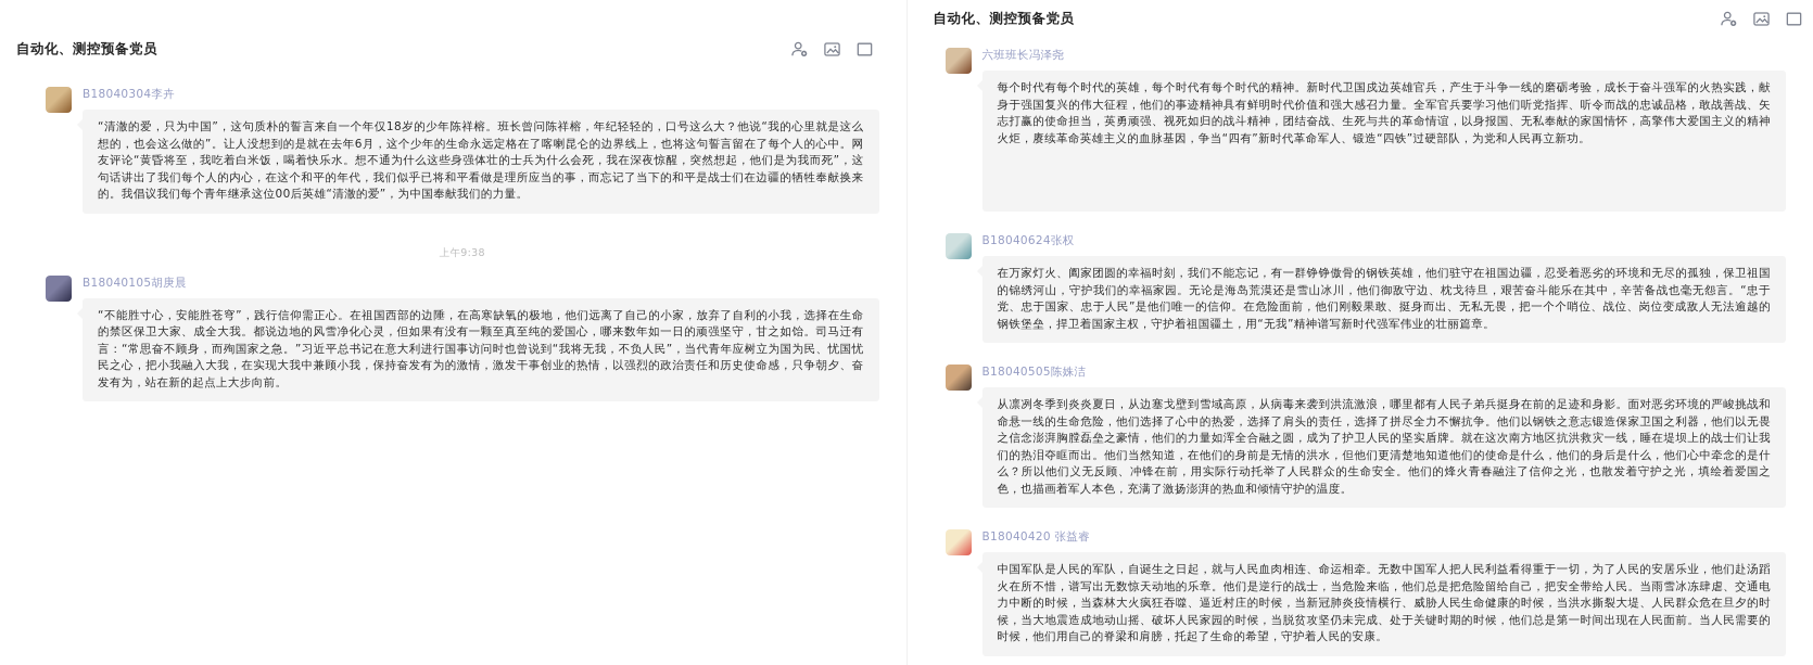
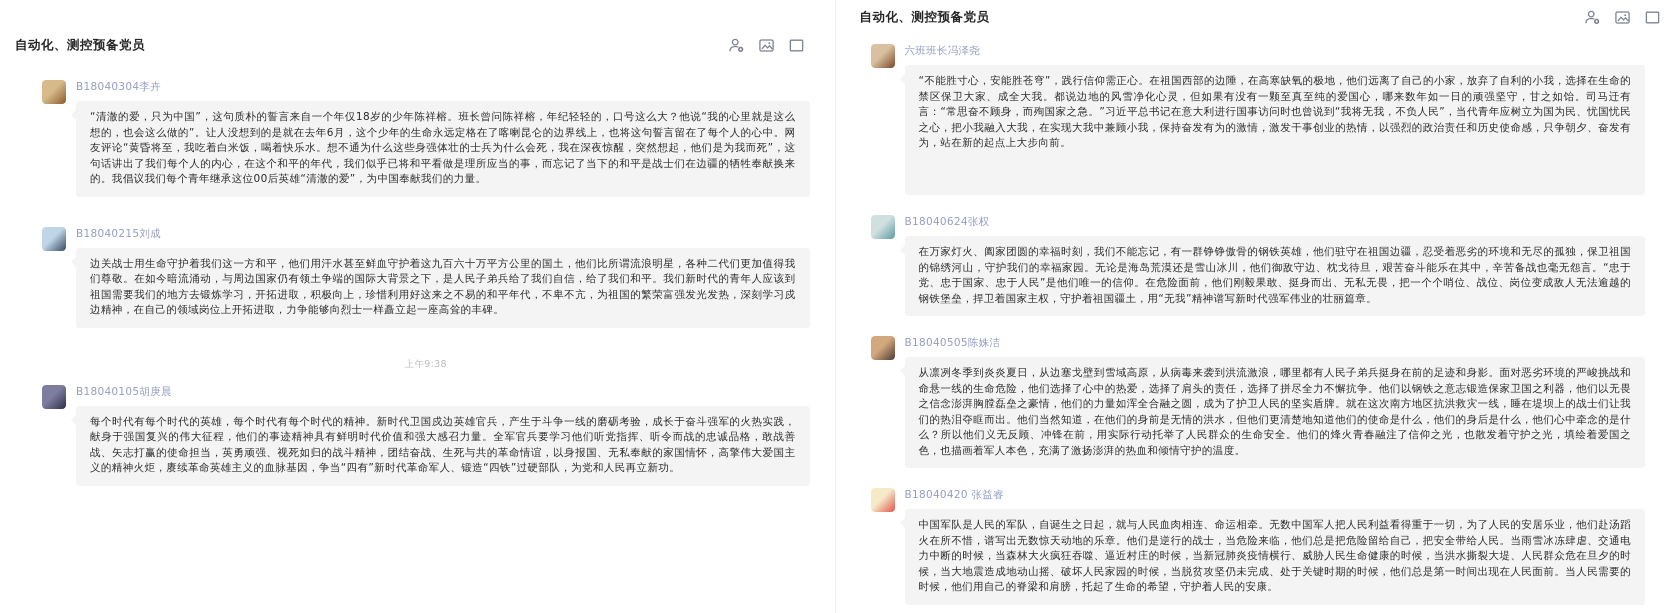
  自动化、测控预备党员
  B18040304李卉
  “清澈的爱，只为中国”，这句质朴的誓言来自一个年仅18岁的少年陈祥榕。班长曾问陈祥榕，年纪轻轻的，口号这么大？他说“我的心里就是这么想的，也会这么做的”。让人没想到的是就在去年6月，这个少年的生命永远定格在了喀喇昆仑的边界线上，也将这句誓言留在了每个人的心中。网友评论“黄昏将至，我吃着白米饭，喝着快乐水。想不通为什么这些身强体壮的士兵为什么会死，我在深夜惊醒，突然想起，他们是为我而死”，这句话讲出了我们每个人的内心，在这个和平的年代，我们似乎已将和平看做是理所应当的事，而忘记了当下的和平是战士们在边疆的牺牲奉献换来的。我倡议我们每个青年继承这位00后英雄“清澈的爱”，为中国奉献我们的力量。
+ B18040215刘成
+ 边关战士用生命守护着我们这一方和平，他们用汗水甚至鲜血守护着这九百六十万平方公里的国土，他们比所谓流浪明星，各种二代们更加值得我们尊敬。在如今暗流涌动，与周边国家仍有领土争端的国际大背景之下，是人民子弟兵给了我们自信，给了我们和平。我们新时代的青年人应该到祖国需要我们的地方去锻炼学习，开拓进取，积极向上，珍惜利用好这来之不易的和平年代，不卑不亢，为祖国的繁荣富强发光发热，深刻学习戍边精神，在自己的领域岗位上开拓进取，力争能够向烈士一样矗立起一座高耸的丰碑。
  上午9:38
  B18040105胡庚晨
- “不能胜寸心，安能胜苍穹”，践行信仰需正心。在祖国西部的边陲，在高寒缺氧的极地，他们远离了自己的小家，放弃了自利的小我，选择在生命的禁区保卫大家、成全大我。都说边地的风雪净化心灵，但如果有没有一颗至真至纯的爱国心，哪来数年如一日的顽强坚守，甘之如饴。司马迁有言：“常思奋不顾身，而殉国家之急。”习近平总书记在意大利进行国事访问时也曾说到“我将无我，不负人民”，当代青年应树立为国为民、忧国忧民之心，把小我融入大我，在实现大我中兼顾小我，保持奋发有为的激情，激发干事创业的热情，以强烈的政治责任和历史使命感，只争朝夕、奋发有为，站在新的起点上大步向前。
+ 每个时代有每个时代的英雄，每个时代有每个时代的精神。新时代卫国戍边英雄官兵，产生于斗争一线的磨砺考验，成长于奋斗强军的火热实践，献身于强国复兴的伟大征程，他们的事迹精神具有鲜明时代价值和强大感召力量。全军官兵要学习他们听党指挥、听令而战的忠诚品格，敢战善战、矢志打赢的使命担当，英勇顽强、视死如归的战斗精神，团结奋战、生死与共的革命情谊，以身报国、无私奉献的家国情怀，高擎伟大爱国主义的精神火炬，赓续革命英雄主义的血脉基因，争当“四有”新时代革命军人、锻造“四铁”过硬部队，为党和人民再立新功。
  自动化、测控预备党员
  六班班长冯泽尧
- 每个时代有每个时代的英雄，每个时代有每个时代的精神。新时代卫国戍边英雄官兵，产生于斗争一线的磨砺考验，成长于奋斗强军的火热实践，献身于强国复兴的伟大征程，他们的事迹精神具有鲜明时代价值和强大感召力量。全军官兵要学习他们听党指挥、听令而战的忠诚品格，敢战善战、矢志打赢的使命担当，英勇顽强、视死如归的战斗精神，团结奋战、生死与共的革命情谊，以身报国、无私奉献的家国情怀，高擎伟大爱国主义的精神火炬，赓续革命英雄主义的血脉基因，争当“四有”新时代革命军人、锻造“四铁”过硬部队，为党和人民再立新功。
+ “不能胜寸心，安能胜苍穹”，践行信仰需正心。在祖国西部的边陲，在高寒缺氧的极地，他们远离了自己的小家，放弃了自利的小我，选择在生命的禁区保卫大家、成全大我。都说边地的风雪净化心灵，但如果有没有一颗至真至纯的爱国心，哪来数年如一日的顽强坚守，甘之如饴。司马迁有言：“常思奋不顾身，而殉国家之急。”习近平总书记在意大利进行国事访问时也曾说到“我将无我，不负人民”，当代青年应树立为国为民、忧国忧民之心，把小我融入大我，在实现大我中兼顾小我，保持奋发有为的激情，激发干事创业的热情，以强烈的政治责任和历史使命感，只争朝夕、奋发有为，站在新的起点上大步向前。
  B18040624张权
  在万家灯火、阖家团圆的幸福时刻，我们不能忘记，有一群铮铮傲骨的钢铁英雄，他们驻守在祖国边疆，忍受着恶劣的环境和无尽的孤独，保卫祖国的锦绣河山，守护我们的幸福家园。无论是海岛荒漠还是雪山冰川，他们御敌守边、枕戈待旦，艰苦奋斗能乐在其中，辛苦备战也毫无怨言。“忠于党、忠于国家、忠于人民”是他们唯一的信仰。在危险面前，他们刚毅果敢、挺身而出、无私无畏，把一个个哨位、战位、岗位变成敌人无法逾越的钢铁堡垒，捍卫着国家主权，守护着祖国疆土，用“无我”精神谱写新时代强军伟业的壮丽篇章。
  B18040505陈姝洁
  从凛冽冬季到炎炎夏日，从边塞戈壁到雪域高原，从病毒来袭到洪流激浪，哪里都有人民子弟兵挺身在前的足迹和身影。面对恶劣环境的严峻挑战和命悬一线的生命危险，他们选择了心中的热爱，选择了肩头的责任，选择了拼尽全力不懈抗争。他们以钢铁之意志锻造保家卫国之利器，他们以无畏之信念澎湃胸膛磊垒之豪情，他们的力量如浑全合融之圆，成为了护卫人民的坚实盾牌。就在这次南方地区抗洪救灾一线，睡在堤坝上的战士们让我们的热泪夺眶而出。他们当然知道，在他们的身前是无情的洪水，但他们更清楚地知道他们的使命是什么，他们的身后是什么，他们心中牵念的是什么？所以他们义无反顾、冲锋在前，用实际行动托举了人民群众的生命安全。他们的烽火青春融注了信仰之光，也散发着守护之光，填绘着爱国之色，也描画着军人本色，充满了激扬澎湃的热血和倾情守护的温度。
  B18040420 张益睿
  中国军队是人民的军队，自诞生之日起，就与人民血肉相连、命运相牵。无数中国军人把人民利益看得重于一切，为了人民的安居乐业，他们赴汤蹈火在所不惜，谱写出无数惊天动地的乐章。他们是逆行的战士，当危险来临，他们总是把危险留给自己，把安全带给人民。当雨雪冰冻肆虐、交通电力中断的时候，当森林大火疯狂吞噬、逼近村庄的时候，当新冠肺炎疫情横行、威胁人民生命健康的时候，当洪水撕裂大堤、人民群众危在旦夕的时候，当大地震造成地动山摇、破坏人民家园的时候，当脱贫攻坚仍未完成、处于关键时期的时候，他们总是第一时间出现在人民面前。当人民需要的时候，他们用自己的脊梁和肩膀，托起了生命的希望，守护着人民的安康。
